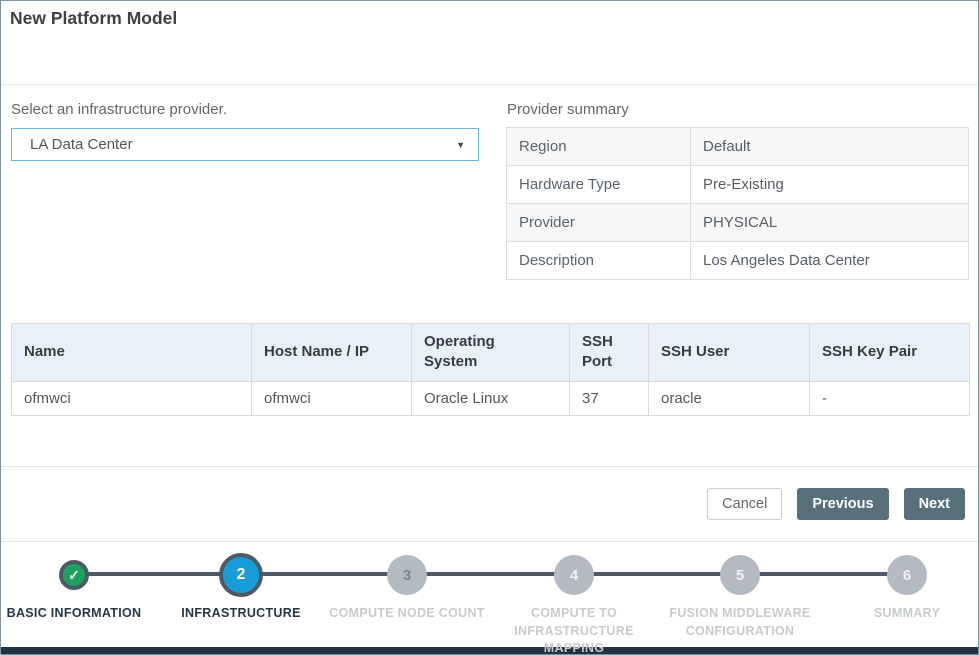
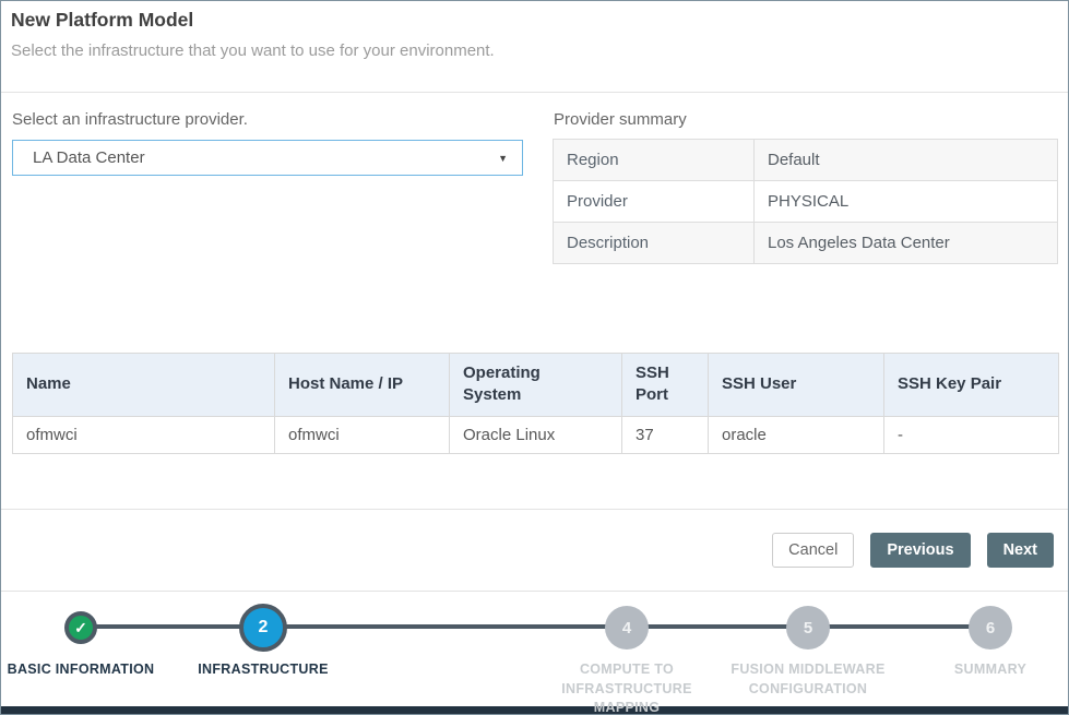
  New Platform Model
+ Select the infrastructure that you want to use for your environment.
  Select an infrastructure provider.
  LA Data Center
  ▼
  Provider summary
  Region	Default
- Hardware Type	Pre-Existing
  Provider	PHYSICAL
  Description	Los Angeles Data Center
  Name	Host Name / IP	Operating System	SSH Port	SSH User	SSH Key Pair
  ofmwci	ofmwci	Oracle Linux	37	oracle	-
  Cancel
  Previous
  Next
  ✓
  BASIC INFORMATION
  2
  INFRASTRUCTURE
- 3
- COMPUTE NODE COUNT
  4
  COMPUTE TO INFRASTRUCTURE MAPPING
  5
  FUSION MIDDLEWARE CONFIGURATION
  6
  SUMMARY
